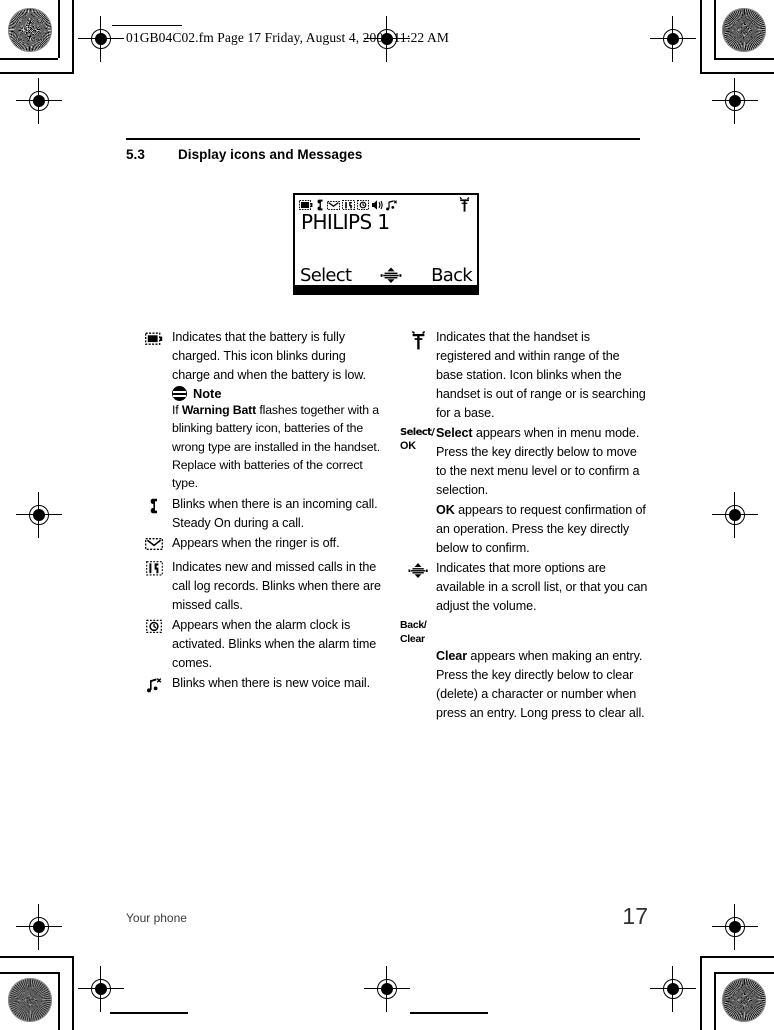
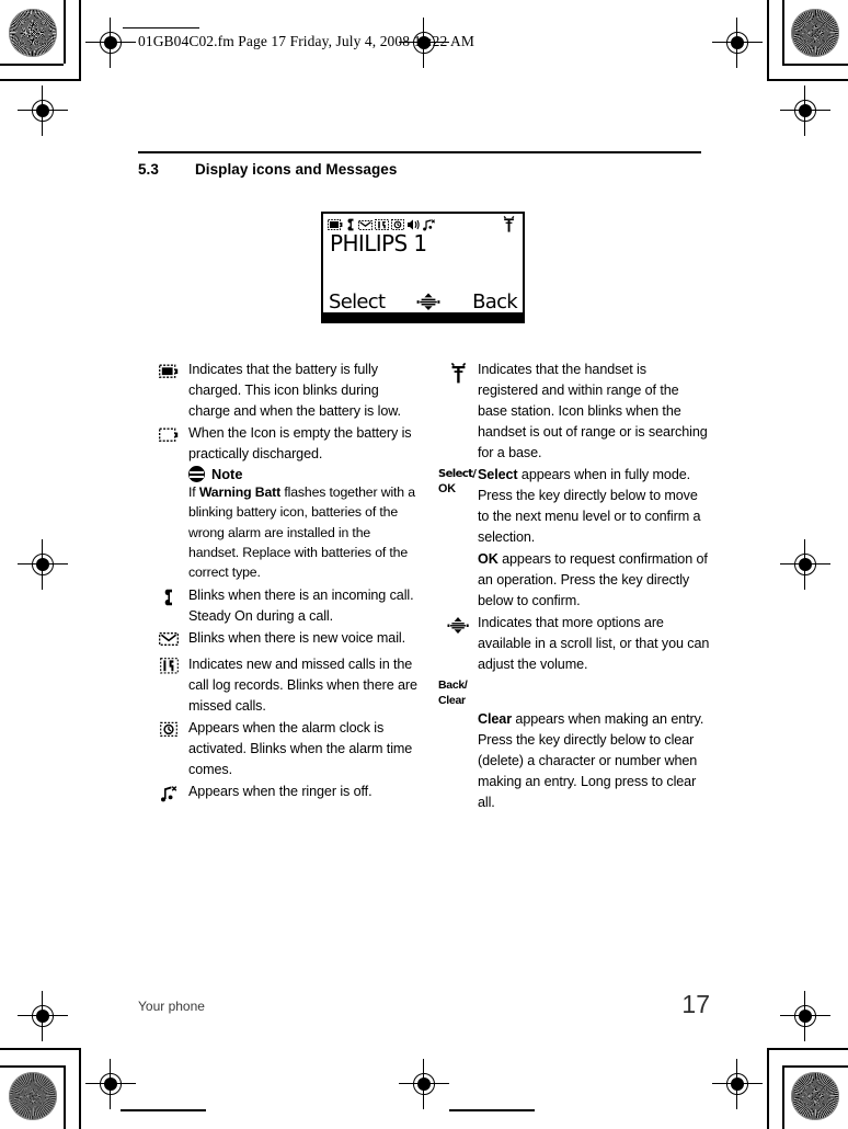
- 01GB04C02.fm Page 17 Friday, August 4, 2008 11:22 AM
+ 01GB04C02.fm Page 17 Friday, July 4, 2008 11:22 AM
  5.3 Display icons and Messages
  PHILIPS 1
  Select
  Back
  Indicates that the battery is fully charged. This icon blinks during charge and when the battery is low.
+ When the Icon is empty the battery is practically discharged.
  Note
- If Warning Batt flashes together with a blinking battery icon, batteries of the wrong type are installed in the handset. Replace with batteries of the correct type.
+ If Warning Batt flashes together with a blinking battery icon, batteries of the wrong alarm are installed in the handset. Replace with batteries of the correct type.
  Blinks when there is an incoming call. Steady On during a call.
- Appears when the ringer is off.
+ Blinks when there is new voice mail.
  Indicates new and missed calls in the call log records. Blinks when there are missed calls.
  Appears when the alarm clock is activated. Blinks when the alarm time comes.
- Blinks when there is new voice mail.
+ Appears when the ringer is off.
  Indicates that the handset is registered and within range of the base station. Icon blinks when the handset is out of range or is searching for a base.
  Select/
  OK
- Select appears when in menu mode. Press the key directly below to move to the next menu level or to confirm a selection.
+ Select appears when in fully mode. Press the key directly below to move to the next menu level or to confirm a selection.
  OK appears to request confirmation of an operation. Press the key directly below to confirm.
  Indicates that more options are available in a scroll list, or that you can adjust the volume.
  Back/
  Clear
- Clear appears when making an entry. Press the key directly below to clear (delete) a character or number when press an entry. Long press to clear all.
+ Clear appears when making an entry. Press the key directly below to clear (delete) a character or number when making an entry. Long press to clear all.
  Your phone
  17
